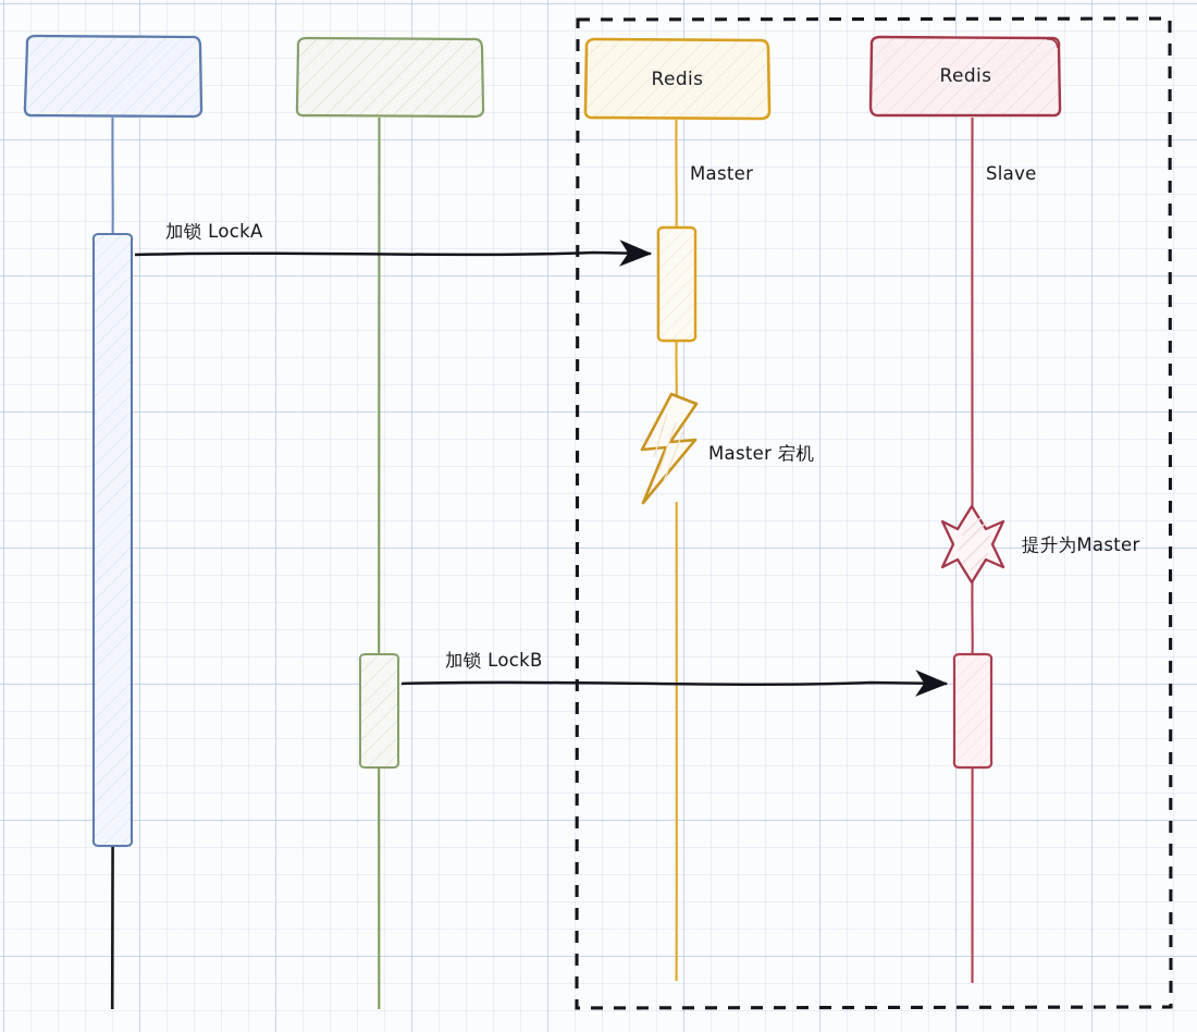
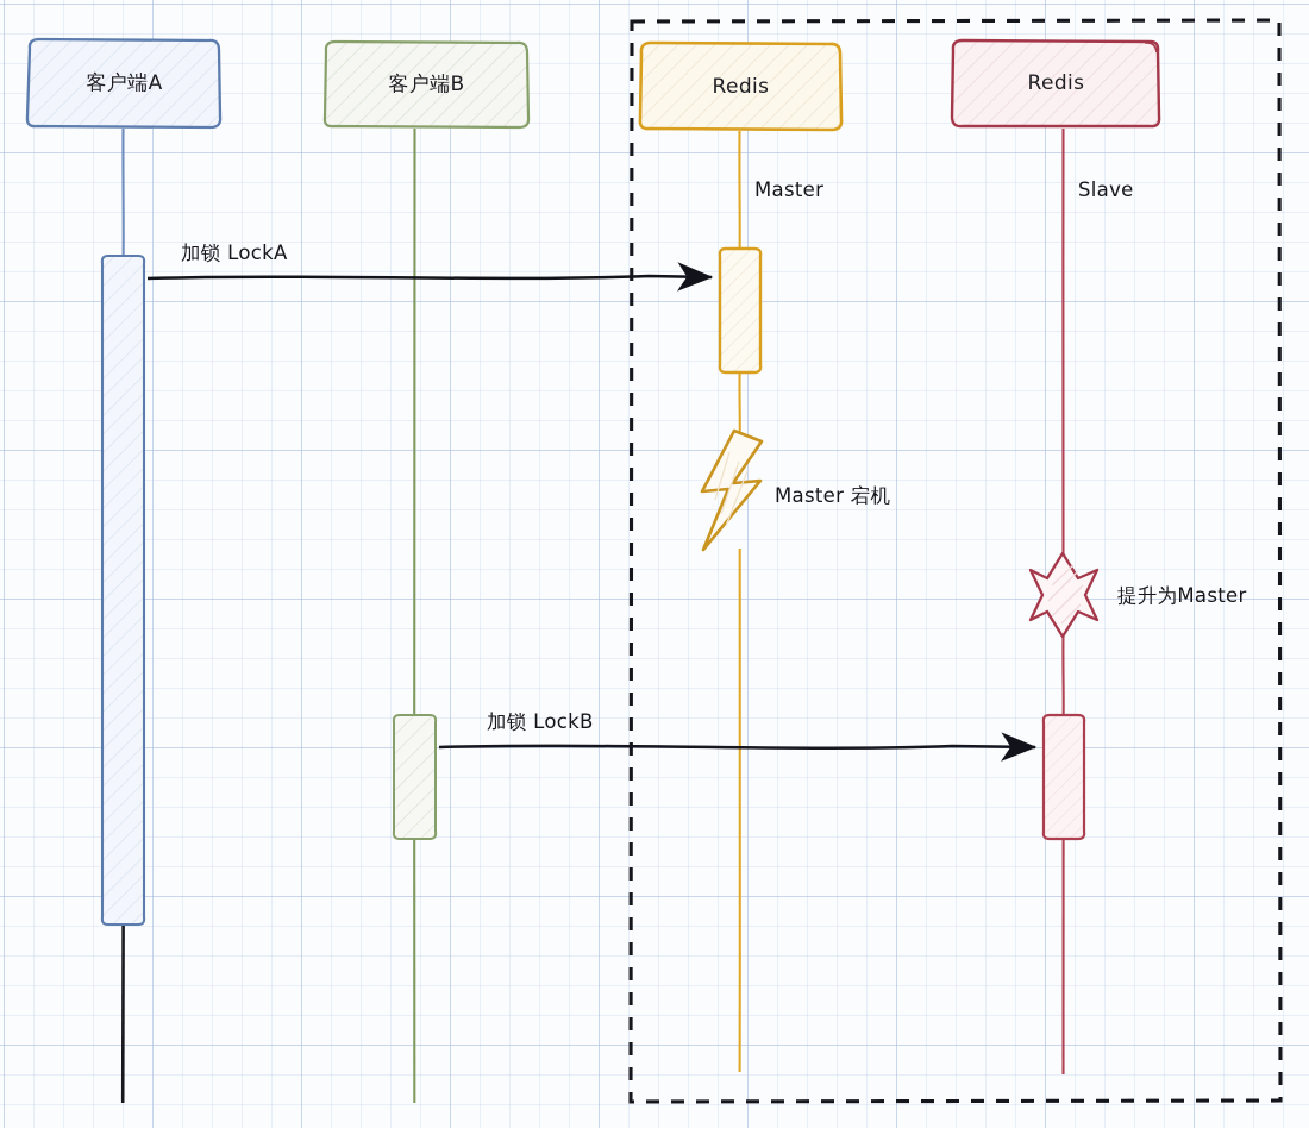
+ 客户端A
+ 客户端B
  Redis
  Redis
  Master
  Slave
  加锁 LockA
  加锁 LockB
  Master 宕机
  提升为Master
